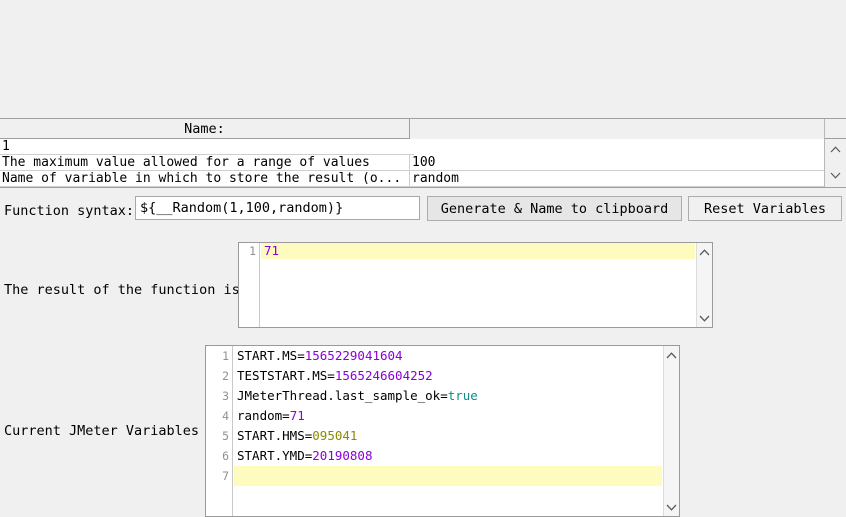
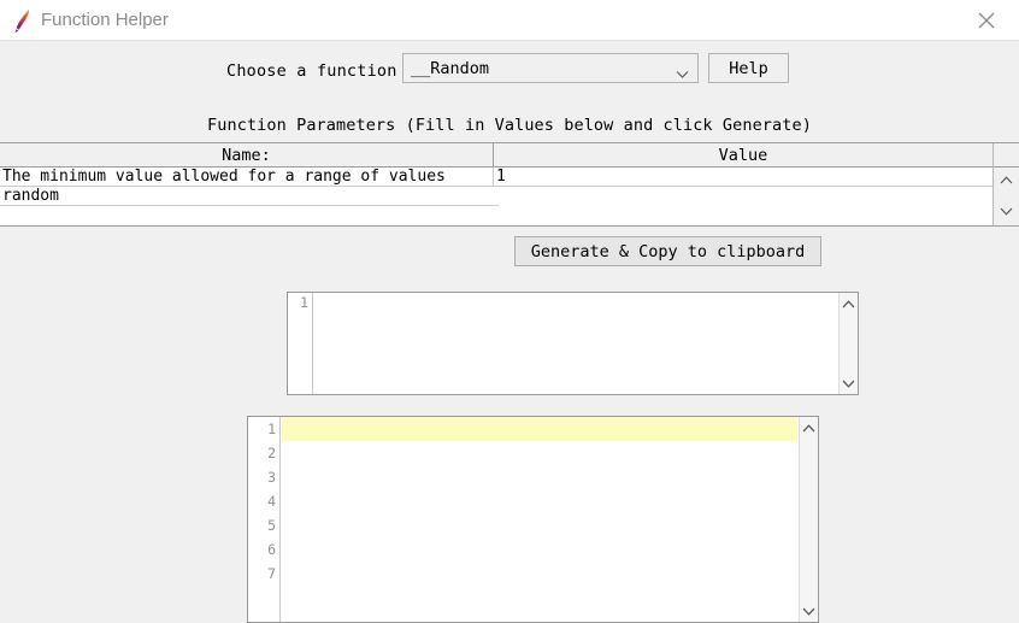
+ Function Helper
+ Choose a function
+ __Random
+ Help
+ Function Parameters (Fill in Values below and click Generate)
  Name:
+ Value
+ The minimum value allowed for a range of values
  1
- The maximum value allowed for a range of values
- 100
- Name of variable in which to store the result (o...
  random
- Function syntax:
- ${__Random(1,100,random)}
- Generate & Name to clipboard
+ Generate & Copy to clipboard
- Reset Variables
- The result of the function is
  1
- 71
- Current JMeter Variables
  1
  2
  3
  4
  5
  6
  7
- START.MS=1565229041604
- TESTSTART.MS=1565246604252
- JMeterThread.last_sample_ok=true
- random=71
- START.HMS=095041
- START.YMD=20190808
